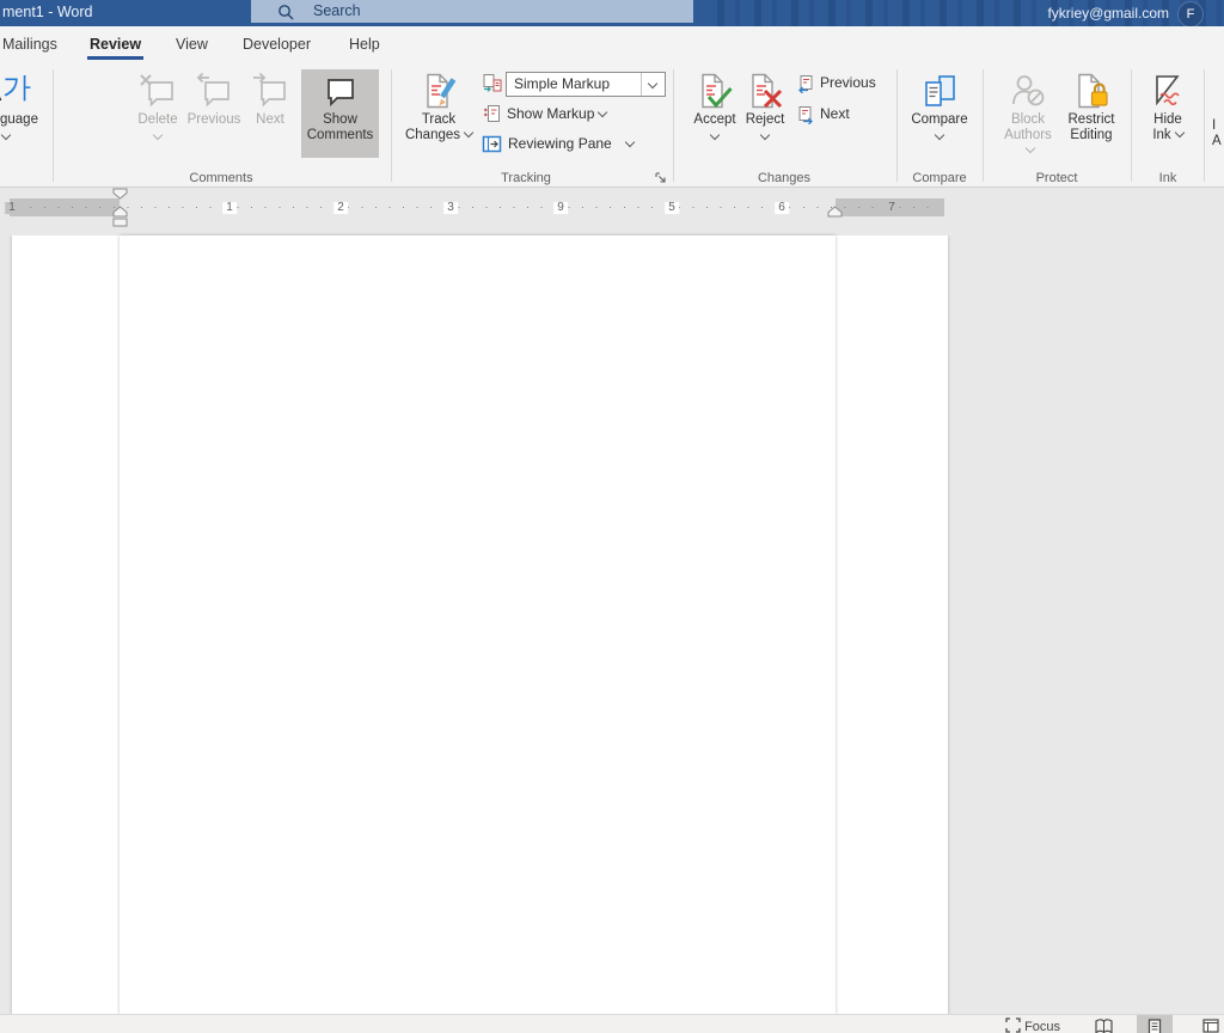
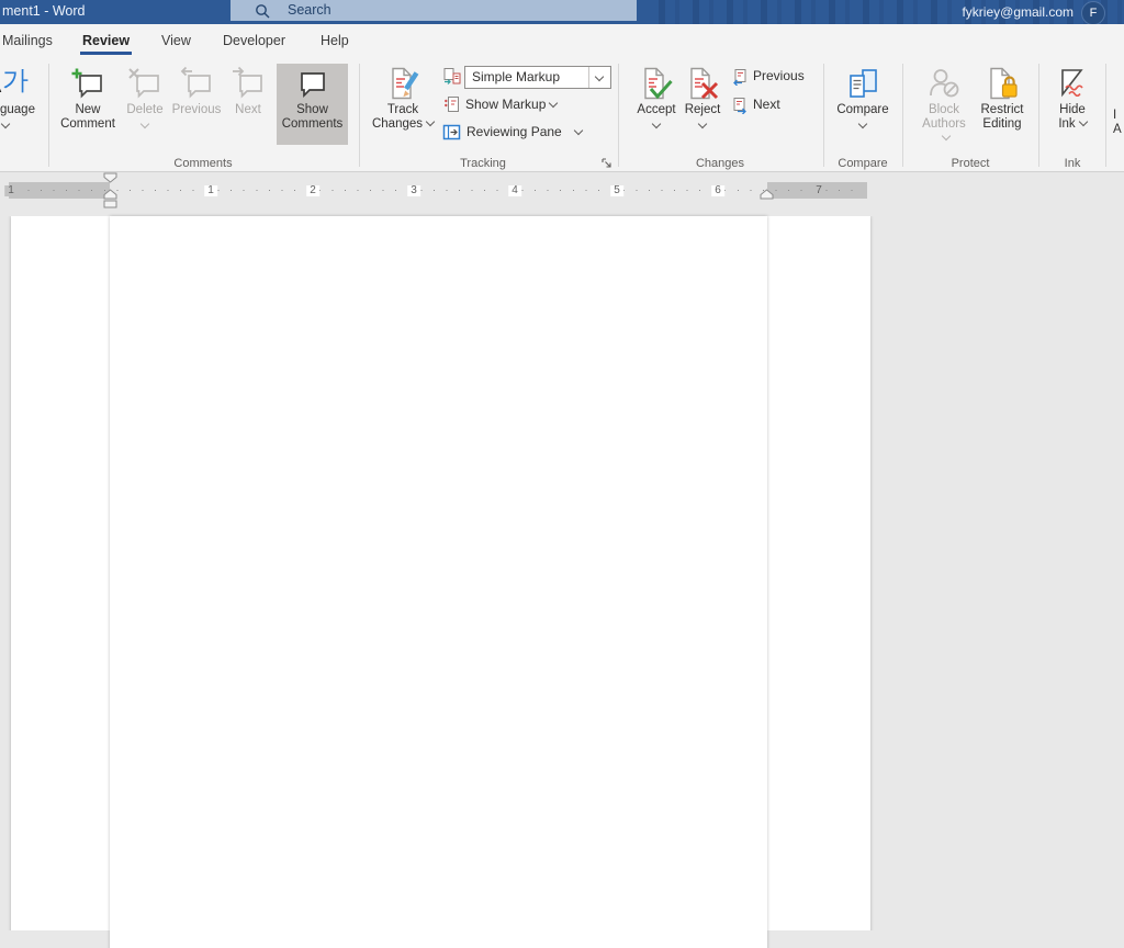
  ment1 - Word
  Search
  fykriey@gmail.com
  F
  Mailings
  Review
  View
  Developer
  Help
  가
  guage
+ New
+ Comment
  Delete
  Previous
  Next
  Show
  Comments
  Comments
  Track
  Changes
  Simple Markup
  Show Markup
  Reviewing Pane
  Tracking
  Accept
  Reject
  Previous
  Next
  Changes
  Compare
  Compare
  Block
  Authors
  Restrict
  Editing
  Protect
  Hide
  Ink
  Ink
  I
  A
  1
  1
  2
  3
- 9
+ 4
  5
  6
  7
- Focus
